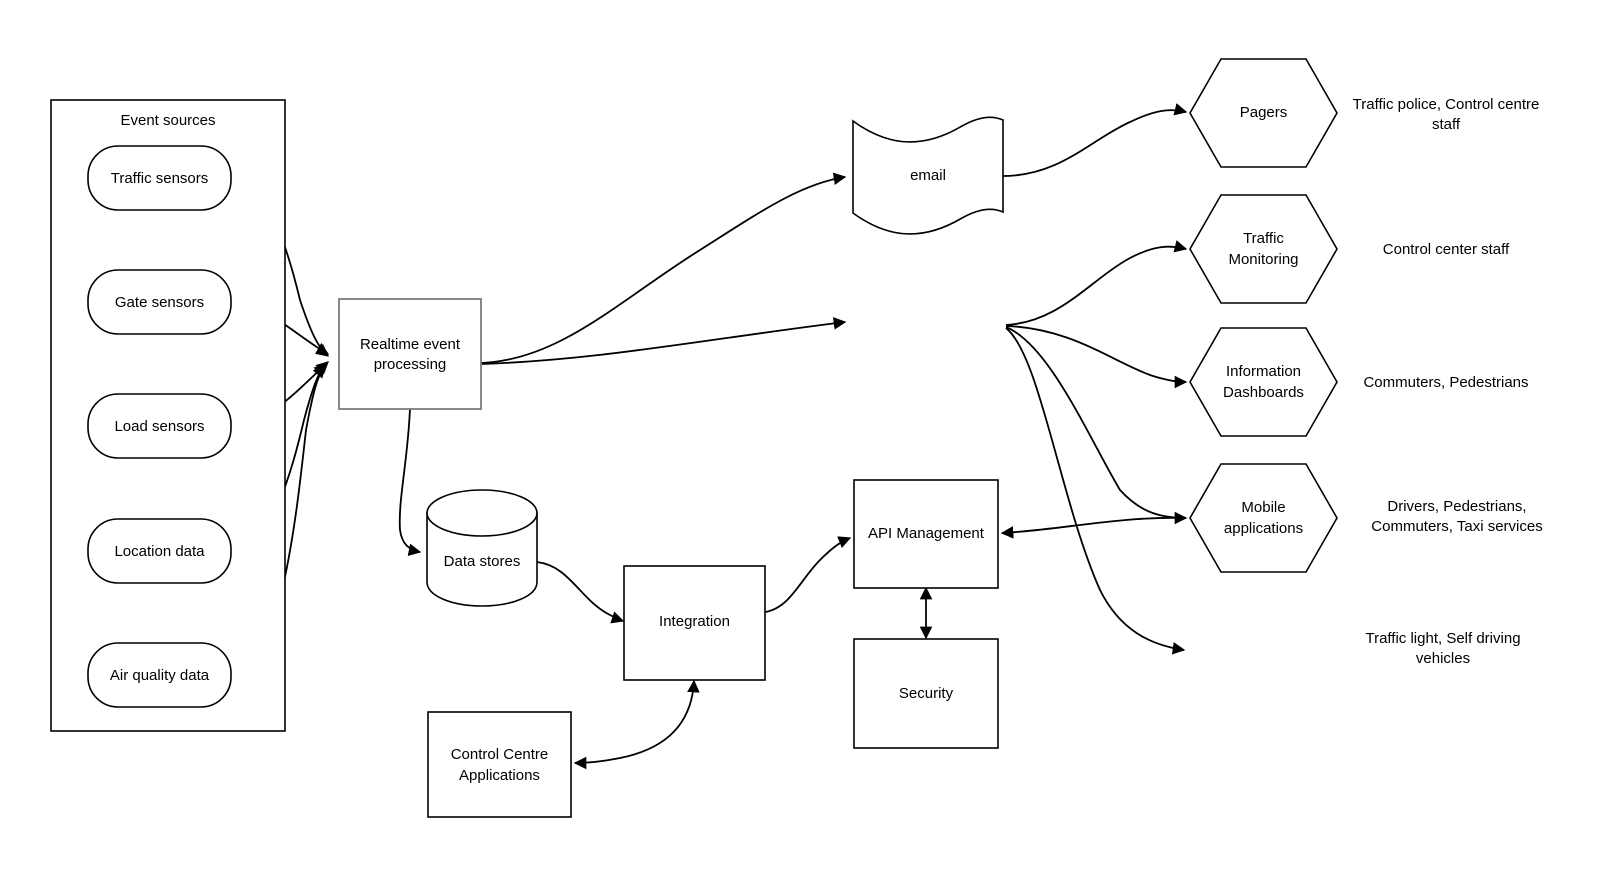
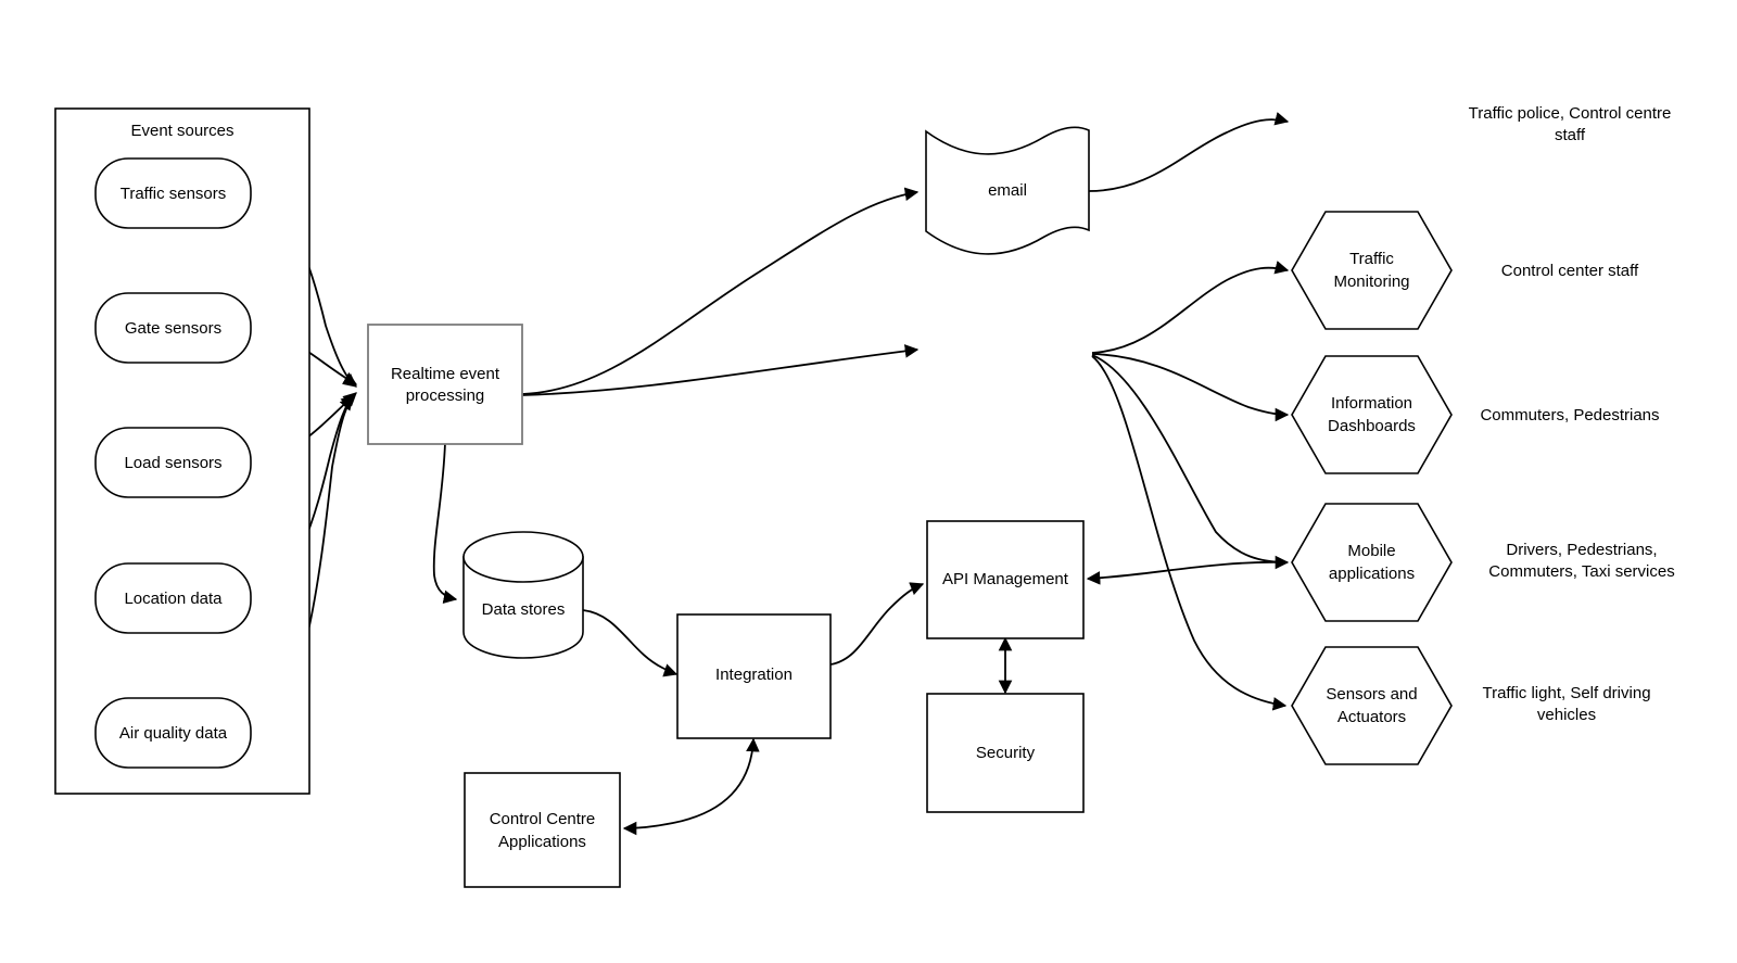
  Event sources
  Traffic sensors
  Gate sensors
  Load sensors
  Location data
  Air quality data
  Realtime event
  processing
  email
  Data stores
  Integration
  API Management
  Security
  Control Centre
  Applications
- Pagers
  Traffic police, Control centre
  staff
  Traffic
  Monitoring
  Control center staff
  Information
  Dashboards
  Commuters, Pedestrians
  Mobile
  applications
  Drivers, Pedestrians,
  Commuters, Taxi services
+ Sensors and
+ Actuators
  Traffic light, Self driving
  vehicles
